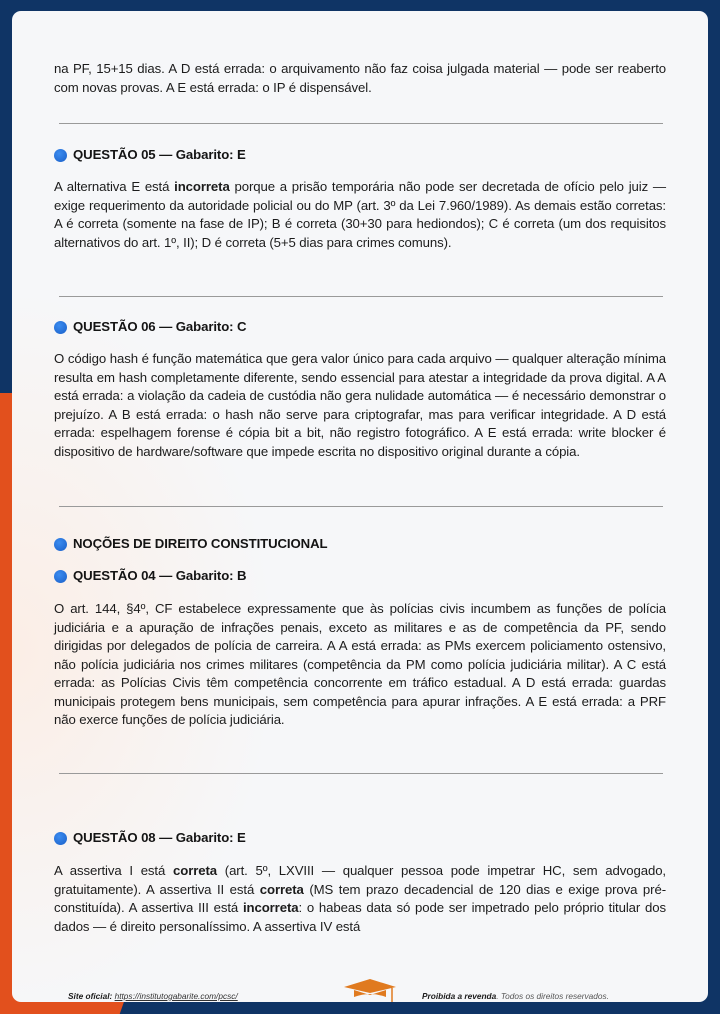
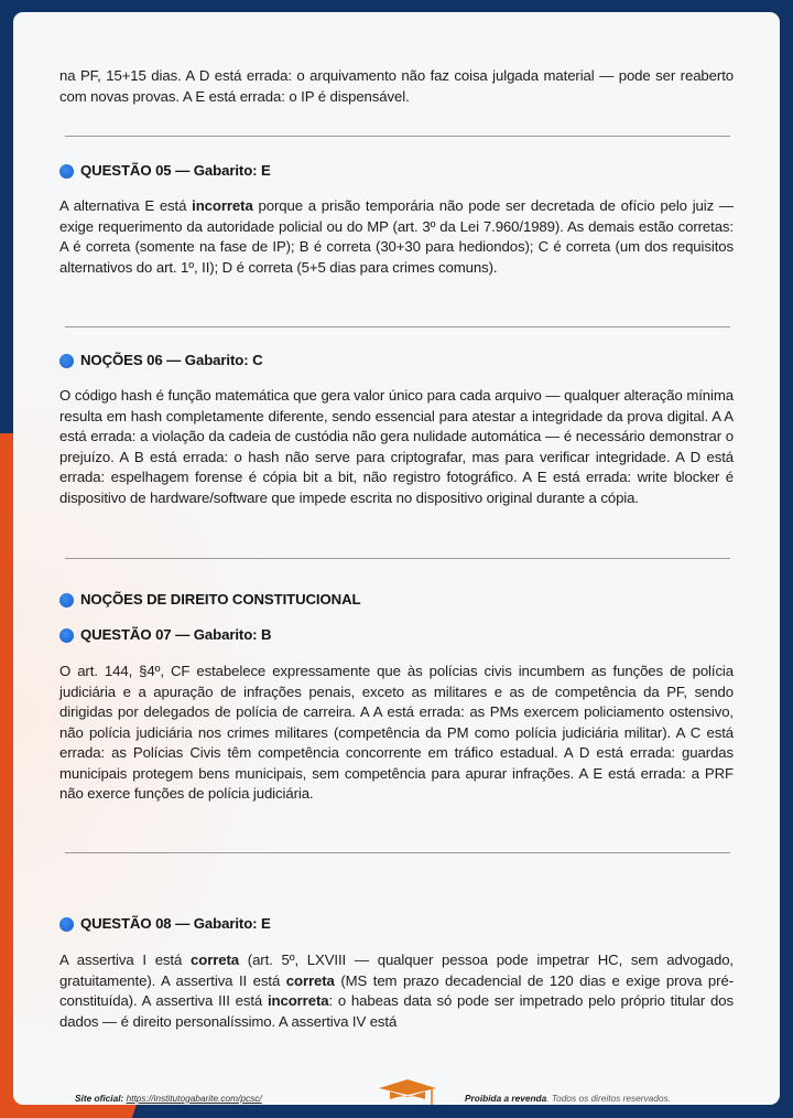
  na PF, 15+15 dias. A D está errada: o arquivamento não faz coisa julgada material — pode ser reaberto com novas provas. A E está errada: o IP é dispensável.
  QUESTÃO 05 — Gabarito: E
  A alternativa E está incorreta porque a prisão temporária não pode ser decretada de ofício pelo juiz — exige requerimento da autoridade policial ou do MP (art. 3º da Lei 7.960/1989). As demais estão corretas: A é correta (somente na fase de IP); B é correta (30+30 para hediondos); C é correta (um dos requisitos alternativos do art. 1º, II); D é correta (5+5 dias para crimes comuns).
- QUESTÃO 06 — Gabarito: C
+ NOÇÕES 06 — Gabarito: C
  O código hash é função matemática que gera valor único para cada arquivo — qualquer alteração mínima resulta em hash completamente diferente, sendo essencial para atestar a integridade da prova digital. A A está errada: a violação da cadeia de custódia não gera nulidade automática — é necessário demonstrar o prejuízo. A B está errada: o hash não serve para criptografar, mas para verificar integridade. A D está errada: espelhagem forense é cópia bit a bit, não registro fotográfico. A E está errada: write blocker é dispositivo de hardware/software que impede escrita no dispositivo original durante a cópia.
  NOÇÕES DE DIREITO CONSTITUCIONAL
- QUESTÃO 04 — Gabarito: B
+ QUESTÃO 07 — Gabarito: B
  O art. 144, §4º, CF estabelece expressamente que às polícias civis incumbem as funções de polícia judiciária e a apuração de infrações penais, exceto as militares e as de competência da PF, sendo dirigidas por delegados de polícia de carreira. A A está errada: as PMs exercem policiamento ostensivo, não polícia judiciária nos crimes militares (competência da PM como polícia judiciária militar). A C está errada: as Polícias Civis têm competência concorrente em tráfico estadual. A D está errada: guardas municipais protegem bens municipais, sem competência para apurar infrações. A E está errada: a PRF não exerce funções de polícia judiciária.
  QUESTÃO 08 — Gabarito: E
  A assertiva I está correta (art. 5º, LXVIII — qualquer pessoa pode impetrar HC, sem advogado, gratuitamente). A assertiva II está correta (MS tem prazo decadencial de 120 dias e exige prova pré-constituída). A assertiva III está incorreta: o habeas data só pode ser impetrado pelo próprio titular dos dados — é direito personalíssimo. A assertiva IV está
  Site oficial: https://institutogabarite.com/pcsc/
  Proibida a revenda. Todos os direitos reservados.
